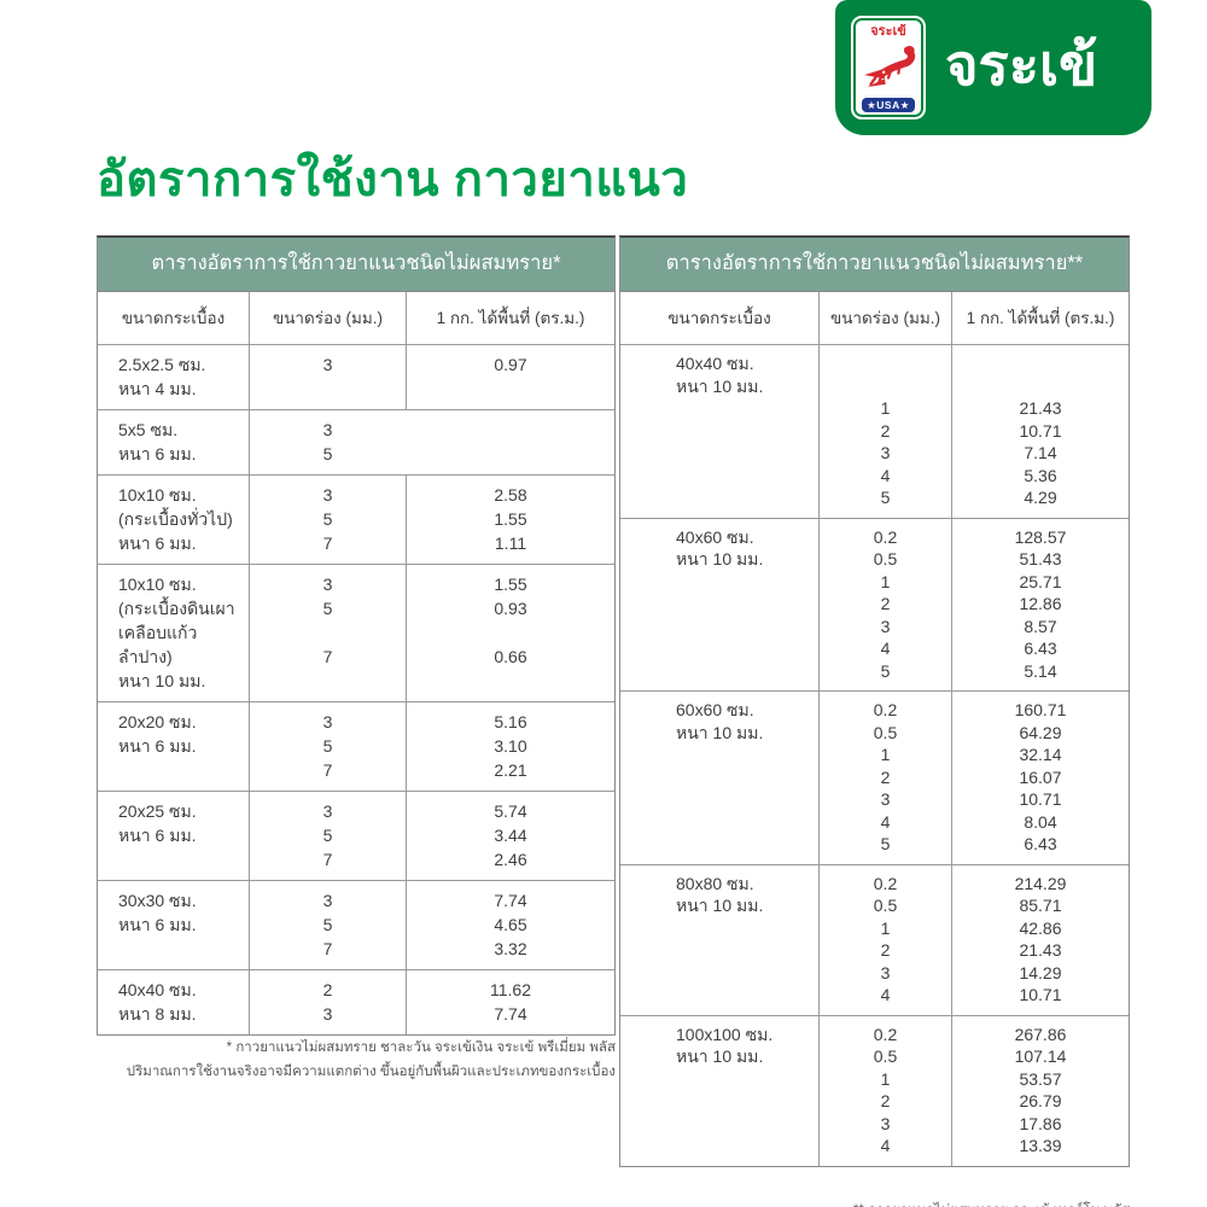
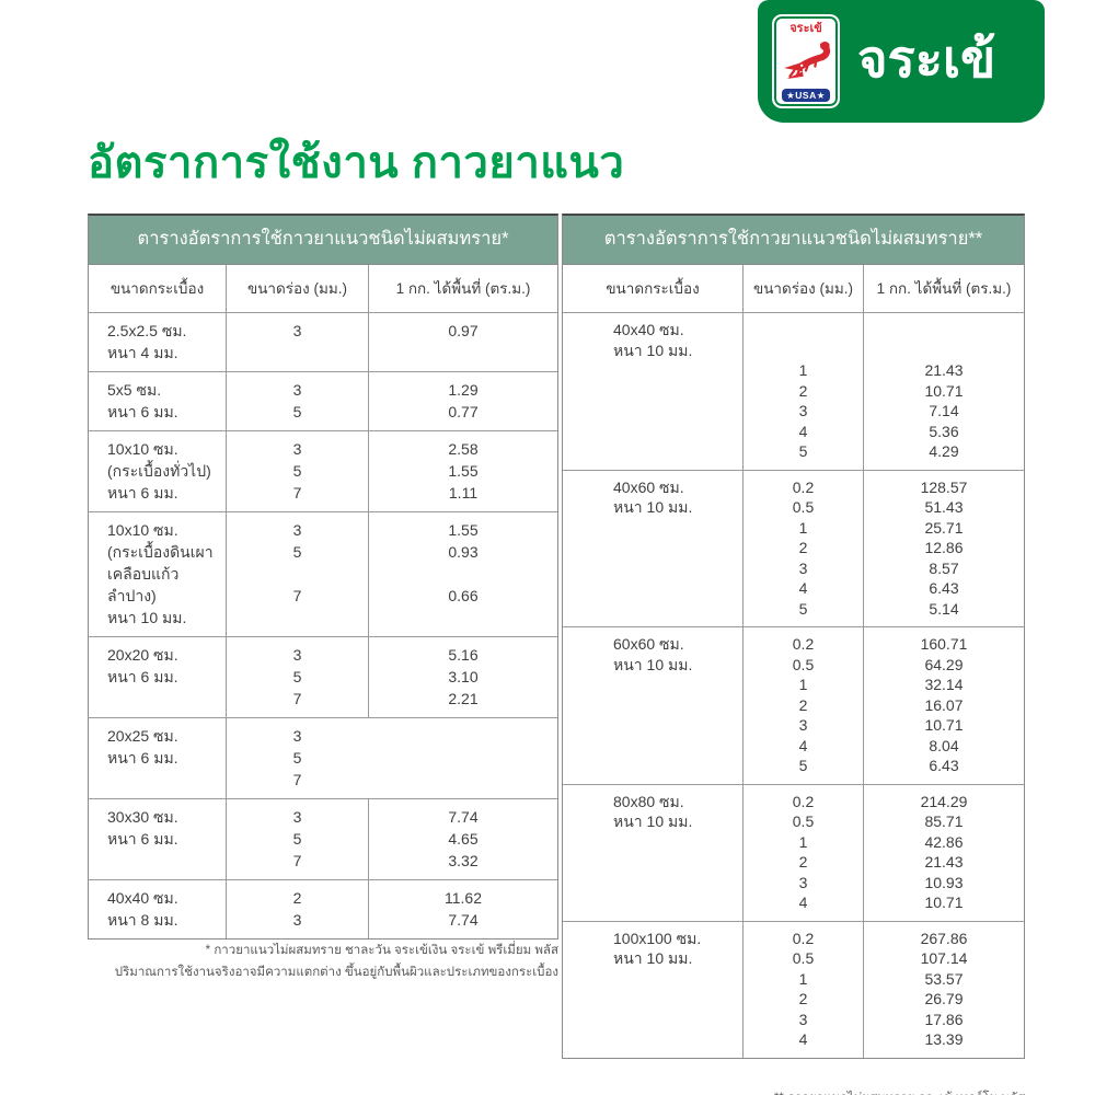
  จระเข้
  ★USA★
  จระเข้
  อัตราการใช้งาน กาวยาแนว
  ตารางอัตราการใช้กาวยาแนวชนิดไม่ผสมทราย*
  ขนาดกระเบื้อง
  ขนาดร่อง (มม.)
  1 กก. ได้พื้นที่ (ตร.ม.)
  2.5x2.5 ซม.
  หนา 4 มม.
  3
  0.97
  5x5 ซม.
  หนา 6 มม.
  3
  5
+ 1.29
+ 0.77
  10x10 ซม.
  (กระเบื้องทั่วไป)
  หนา 6 มม.
  3
  5
  7
  2.58
  1.55
  1.11
  10x10 ซม.
  (กระเบื้องดินเผา
  เคลือบแก้วลำปาง)
  หนา 10 มม.
  3
  5
  7
  1.55
  0.93
  0.66
  20x20 ซม.
  หนา 6 มม.
  3
  5
  7
  5.16
  3.10
  2.21
  20x25 ซม.
  หนา 6 มม.
  3
  5
  7
- 5.74
- 3.44
- 2.46
  30x30 ซม.
  หนา 6 มม.
  3
  5
  7
  7.74
  4.65
  3.32
  40x40 ซม.
  หนา 8 มม.
  2
  3
  11.62
  7.74
  * กาวยาแนวไม่ผสมทราย ชาละวัน จระเข้เงิน จระเข้ พรีเมี่ยม พลัส
  ปริมาณการใช้งานจริงอาจมีความแตกต่าง ขึ้นอยู่กับพื้นผิวและประเภทของกระเบื้อง
  ตารางอัตราการใช้กาวยาแนวชนิดไม่ผสมทราย**
  ขนาดกระเบื้อง
  ขนาดร่อง (มม.)
  1 กก. ได้พื้นที่ (ตร.ม.)
  40x40 ซม.
  หนา 10 มม.
  1
  2
  3
  4
  5
  21.43
  10.71
  7.14
  5.36
  4.29
  40x60 ซม.
  หนา 10 มม.
  0.2
  0.5
  1
  2
  3
  4
  5
  128.57
  51.43
  25.71
  12.86
  8.57
  6.43
  5.14
  60x60 ซม.
  หนา 10 มม.
  0.2
  0.5
  1
  2
  3
  4
  5
  160.71
  64.29
  32.14
  16.07
  10.71
  8.04
  6.43
  80x80 ซม.
  หนา 10 มม.
  0.2
  0.5
  1
  2
  3
  4
  214.29
  85.71
  42.86
  21.43
- 14.29
+ 10.93
  10.71
  100x100 ซม.
  หนา 10 มม.
  0.2
  0.5
  1
  2
  3
  4
  267.86
  107.14
  53.57
  26.79
  17.86
  13.39
